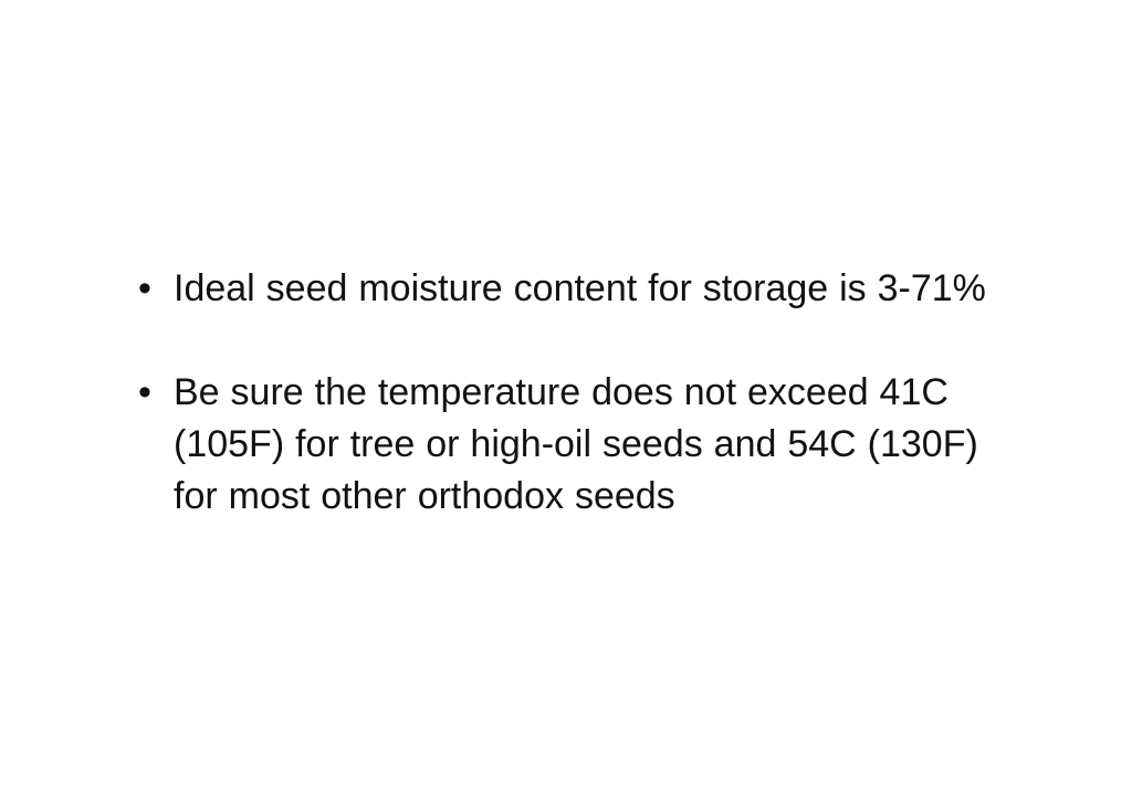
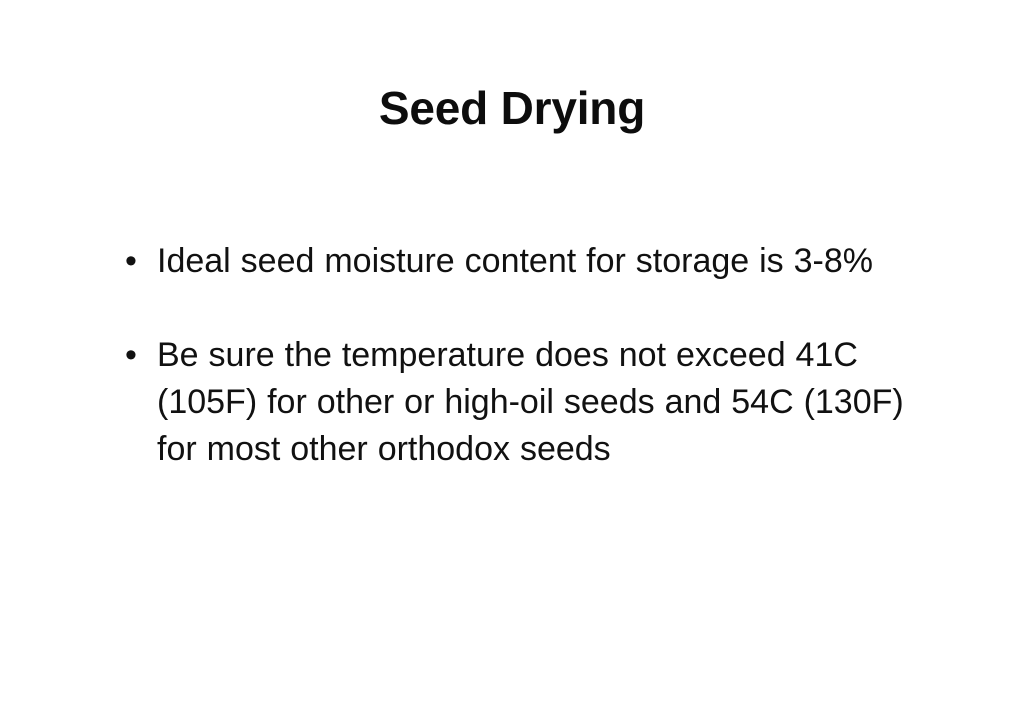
+ Seed Drying
  •
- Ideal seed moisture content for storage is 3-71%
+ Ideal seed moisture content for storage is 3-8%
  •
- Be sure the temperature does not exceed 41C (105F) for tree or high-oil seeds and 54C (130F) for most other orthodox seeds
+ Be sure the temperature does not exceed 41C (105F) for other or high-oil seeds and 54C (130F) for most other orthodox seeds
